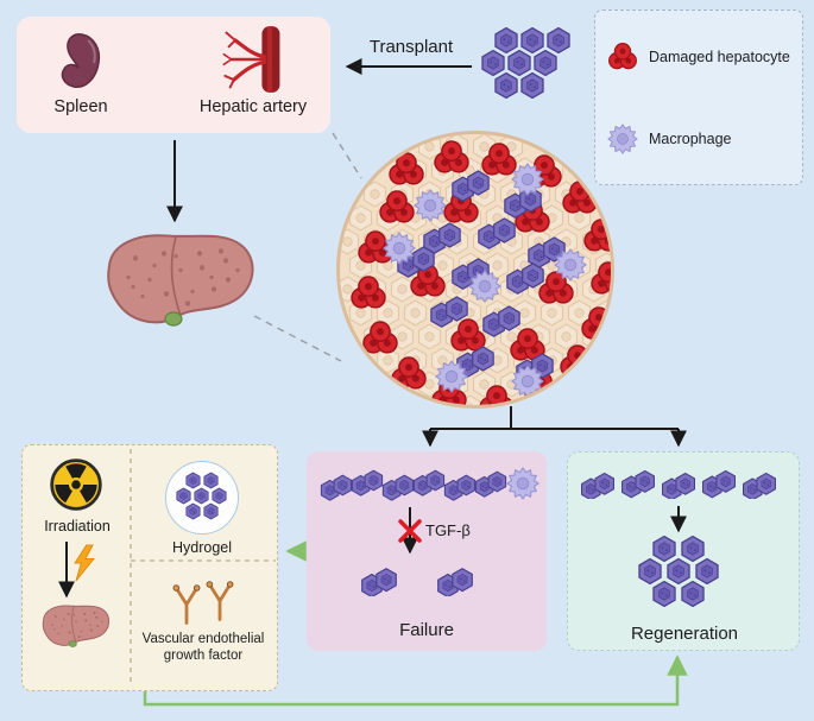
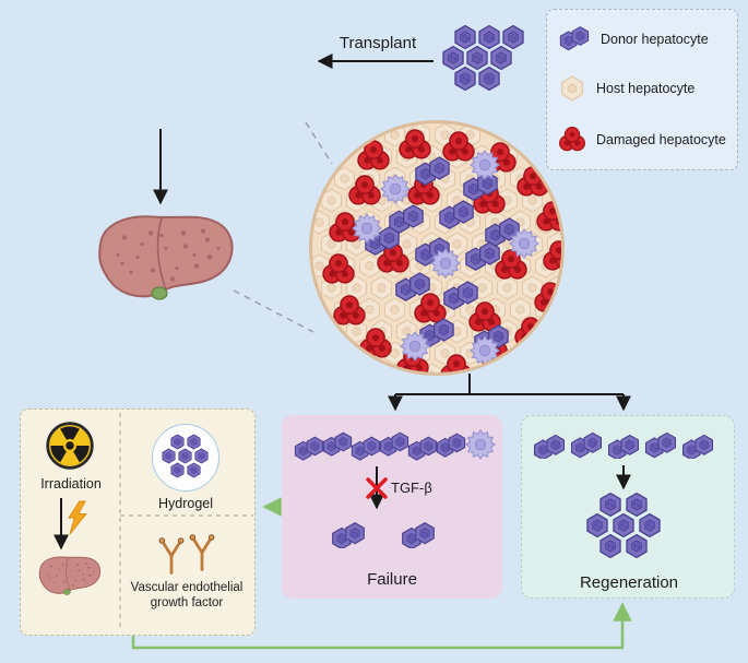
- Spleen
- Hepatic artery
  Transplant
+ Donor hepatocyte
+ Host hepatocyte
  Damaged hepatocyte
- Macrophage
  Failure
  TGF-β
  Regeneration
  Irradiation
  Hydrogel
  Vascular endothelial growth factor
